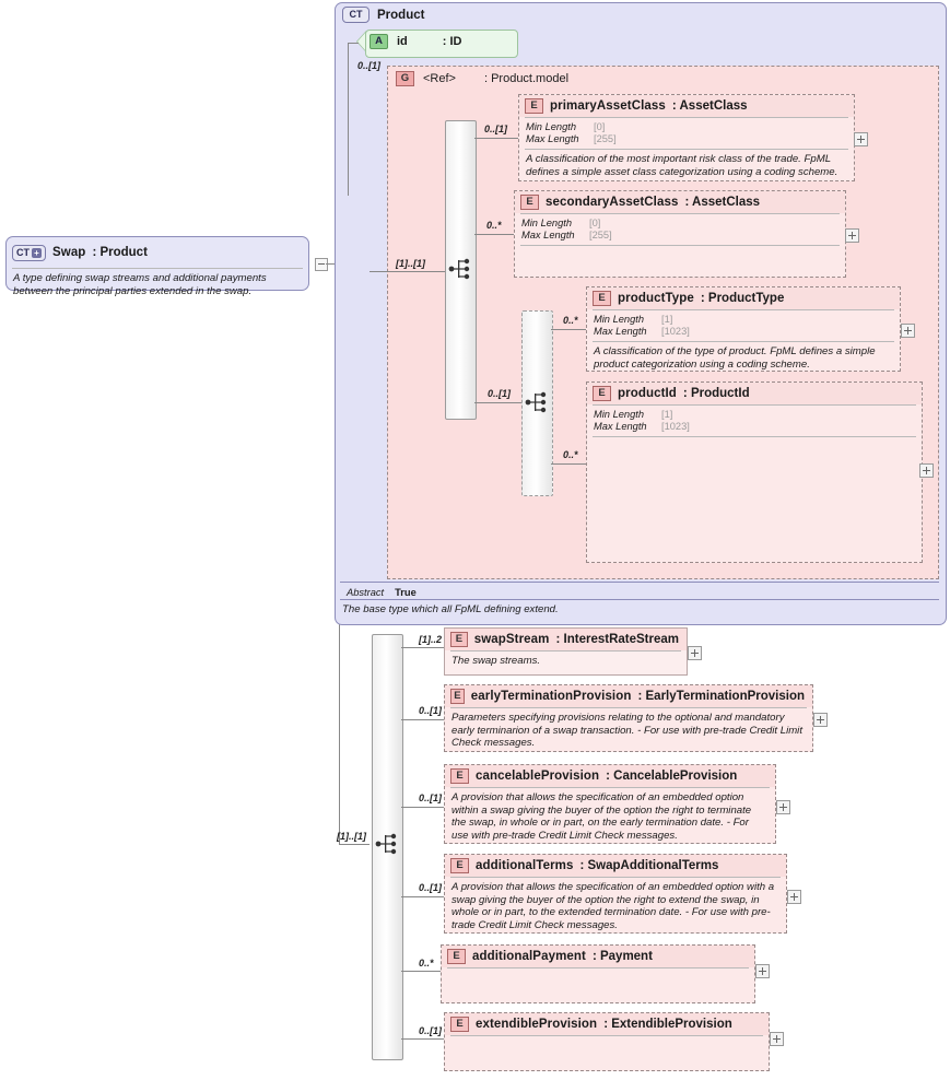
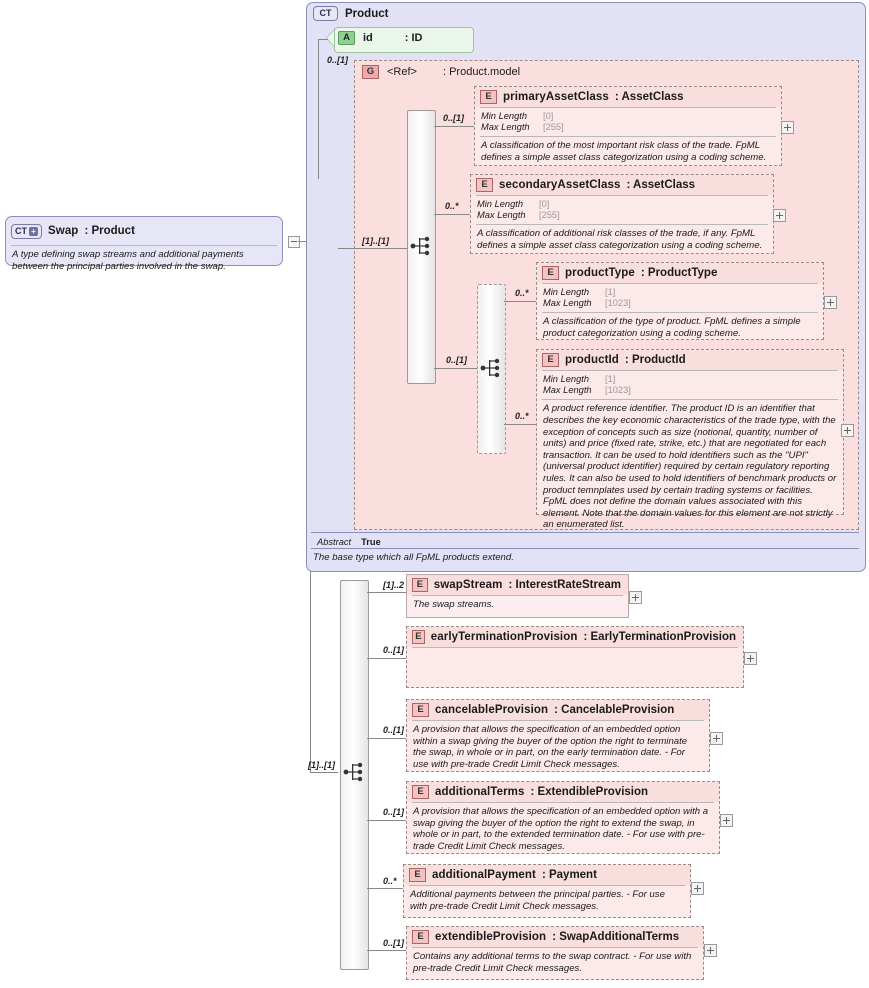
  CT
  +
  Swap
  : Product
- A type defining swap streams and additional payments between the principal parties extended in the swap.
+ A type defining swap streams and additional payments between the principal parties involved in the swap.
  CT
  Product
  A
  id
  : ID
  0..[1]
  G
  <Ref>
  : Product.model
  [1]..[1]
  E
  primaryAssetClass
  : AssetClass
  Min Length
  [0]
  Max Length
  [255]
  A classification of the most important risk class of the trade. FpML defines a simple asset class categorization using a coding scheme.
  0..[1]
  E
  secondaryAssetClass
  : AssetClass
  Min Length
  [0]
  Max Length
  [255]
+ A classification of additional risk classes of the trade, if any. FpML defines a simple asset class categorization using a coding scheme.
  0..*
  0..[1]
  E
  productType
  : ProductType
  Min Length
  [1]
  Max Length
  [1023]
  A classification of the type of product. FpML defines a simple product categorization using a coding scheme.
  0..*
  E
  productId
  : ProductId
  Min Length
  [1]
  Max Length
  [1023]
+ A product reference identifier. The product ID is an identifier that describes the key economic characteristics of the trade type, with the exception of concepts such as size (notional, quantity, number of units) and price (fixed rate, strike, etc.) that are negotiated for each transaction. It can be used to hold identifiers such as the "UPI" (universal product identifier) required by certain regulatory reporting rules. It can also be used to hold identifiers of benchmark products or product temnplates used by certain trading systems or facilities. FpML does not define the domain values associated with this element. Note that the domain values for this element are not strictly an enumerated list.
  0..*
  Abstract
  True
- The base type which all FpML defining extend.
+ The base type which all FpML products extend.
  [1]..[1]
  E
  swapStream
  : InterestRateStream
  The swap streams.
  [1]..2
  E
  earlyTerminationProvision
  : EarlyTerminationProvision
- Parameters specifying provisions relating to the optional and mandatory early terminarion of a swap transaction. - For use with pre-trade Credit Limit Check messages.
  0..[1]
  E
  cancelableProvision
  : CancelableProvision
  A provision that allows the specification of an embedded option within a swap giving the buyer of the option the right to terminate the swap, in whole or in part, on the early termination date. - For use with pre-trade Credit Limit Check messages.
  0..[1]
  E
  additionalTerms
- : SwapAdditionalTerms
+ : ExtendibleProvision
  A provision that allows the specification of an embedded option with a swap giving the buyer of the option the right to extend the swap, in whole or in part, to the extended termination date. - For use with pre-trade Credit Limit Check messages.
  0..[1]
  E
  additionalPayment
  : Payment
+ Additional payments between the principal parties. - For use with pre-trade Credit Limit Check messages.
  0..*
  E
  extendibleProvision
- : ExtendibleProvision
+ : SwapAdditionalTerms
+ Contains any additional terms to the swap contract. - For use with pre-trade Credit Limit Check messages.
  0..[1]
